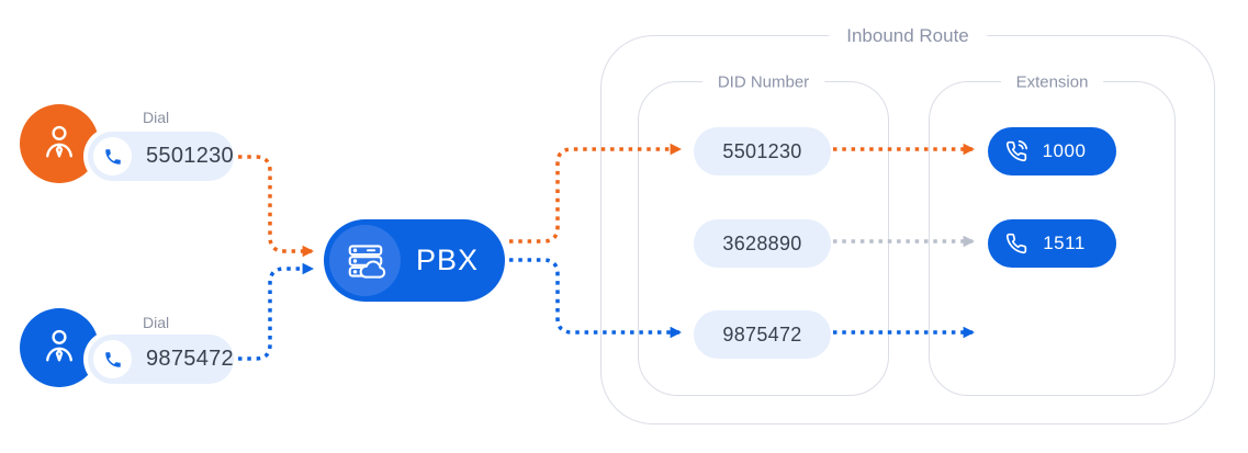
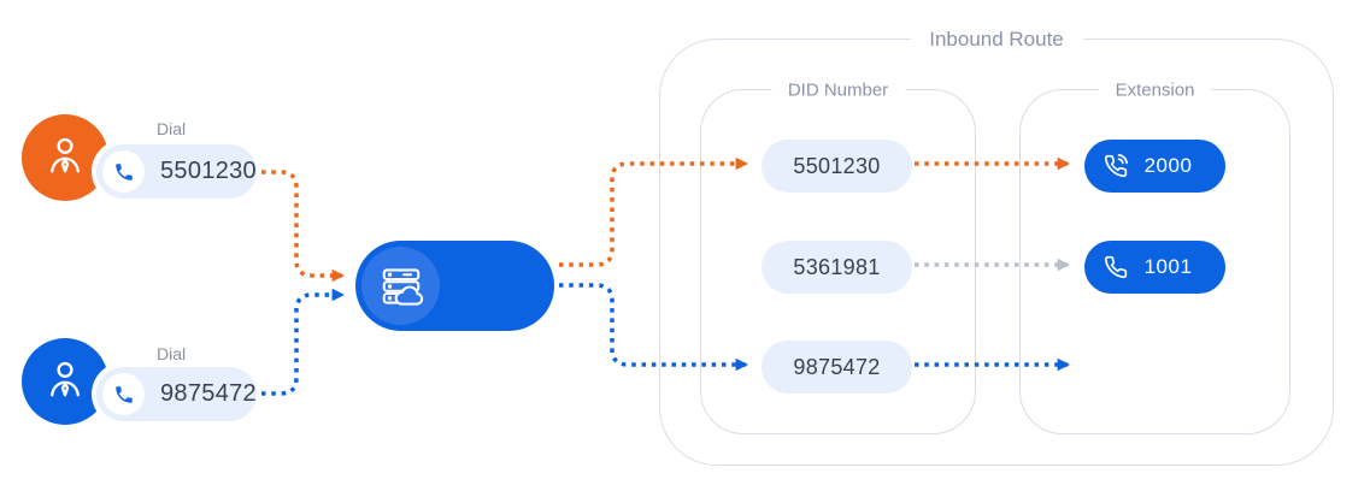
  Dial
  5501230
  Dial
  9875472
- PBX
  Inbound Route
  DID Number
  5501230
- 3628890
+ 5361981
  9875472
  Extension
- 1000
+ 2000
- 1511
+ 1001
